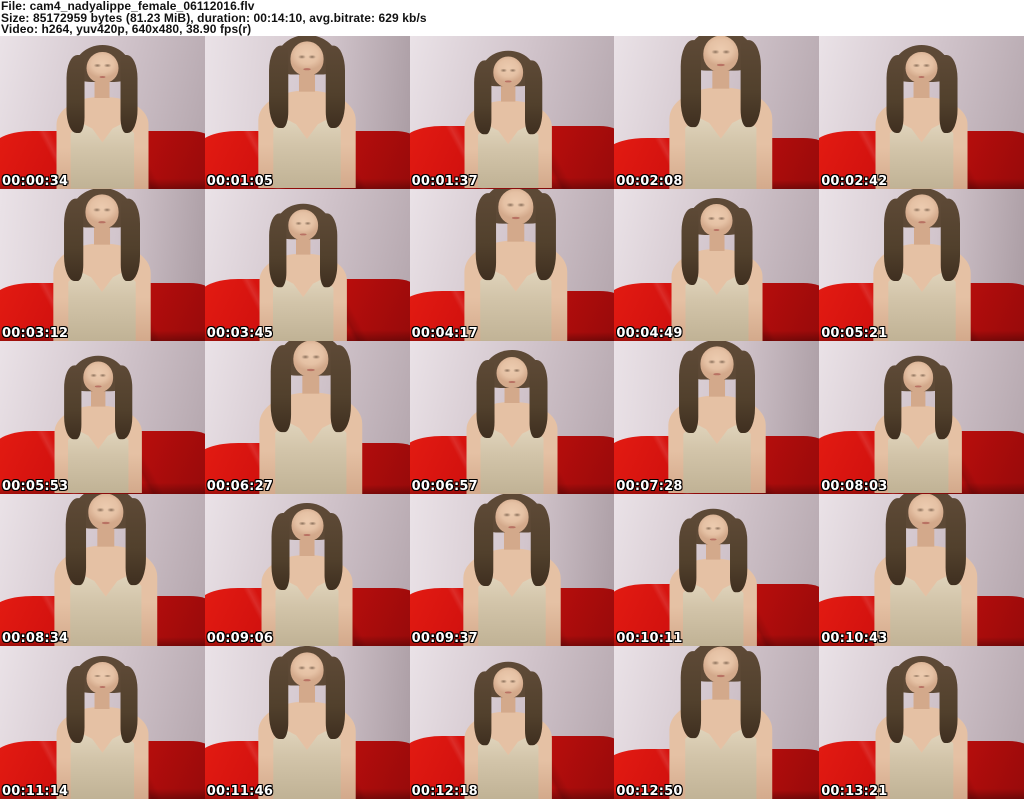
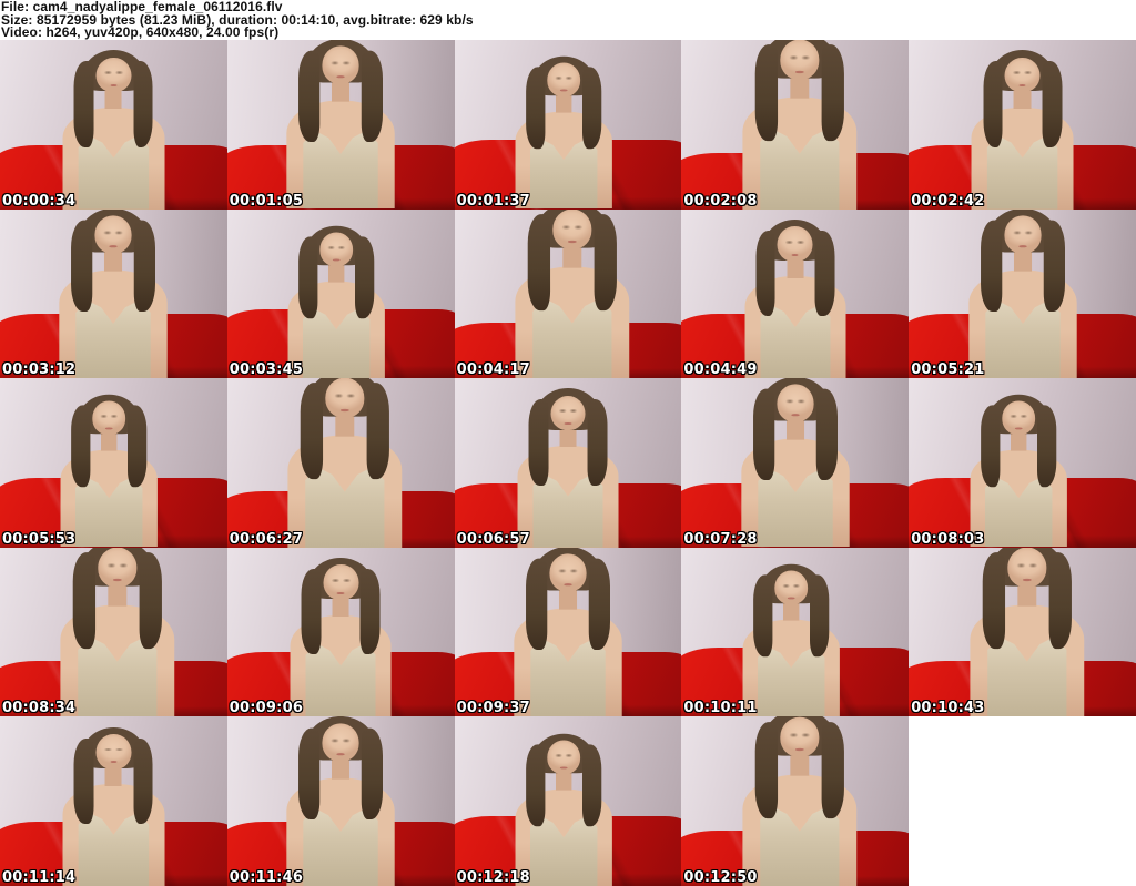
  File: cam4_nadyalippe_female_06112016.flv
  Size: 85172959 bytes (81.23 MiB), duration: 00:14:10, avg.bitrate: 629 kb/s
- Video: h264, yuv420p, 640x480, 38.90 fps(r)
+ Video: h264, yuv420p, 640x480, 24.00 fps(r)
  00:00:34
  00:01:05
  00:01:37
  00:02:08
  00:02:42
  00:03:12
  00:03:45
  00:04:17
  00:04:49
  00:05:21
  00:05:53
  00:06:27
  00:06:57
  00:07:28
  00:08:03
  00:08:34
  00:09:06
  00:09:37
  00:10:11
  00:10:43
  00:11:14
  00:11:46
  00:12:18
  00:12:50
- 00:13:21
